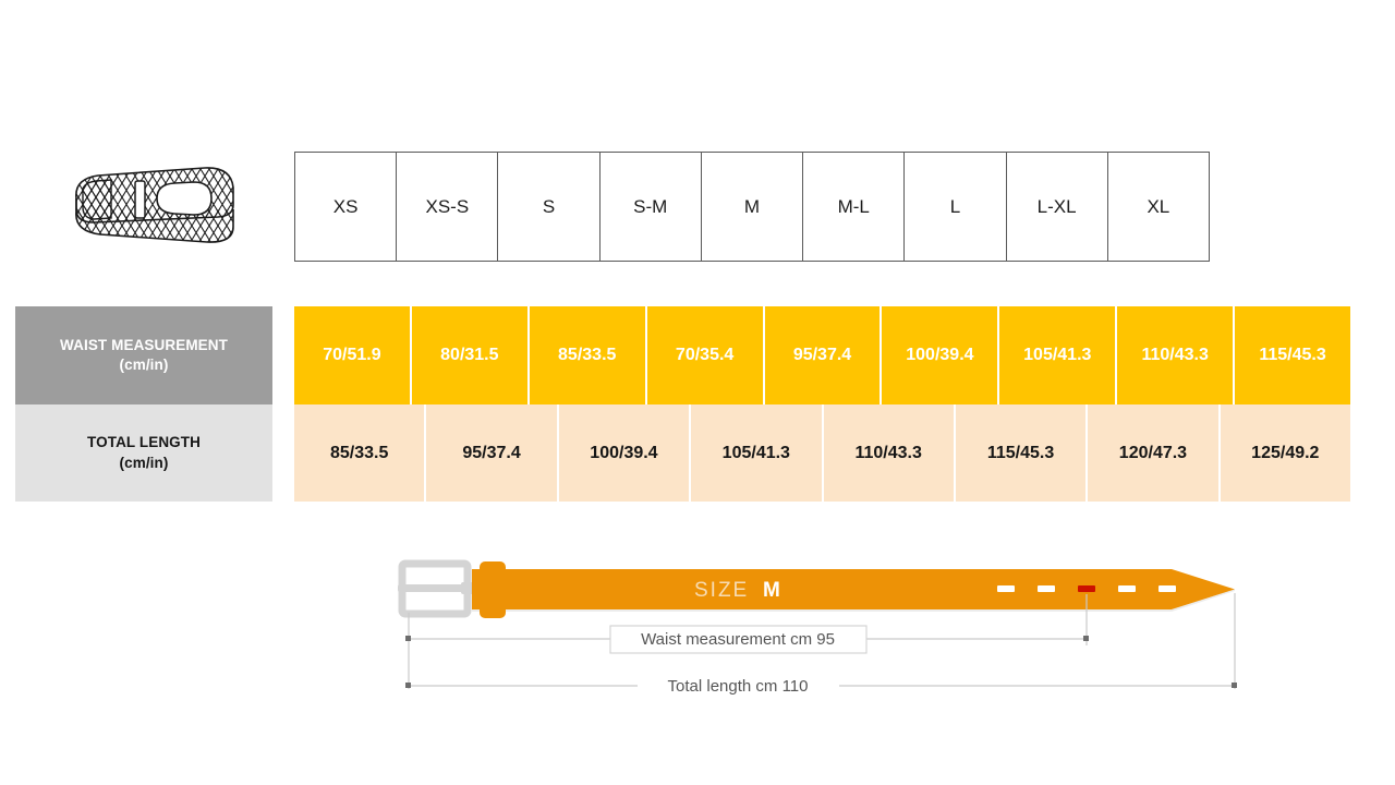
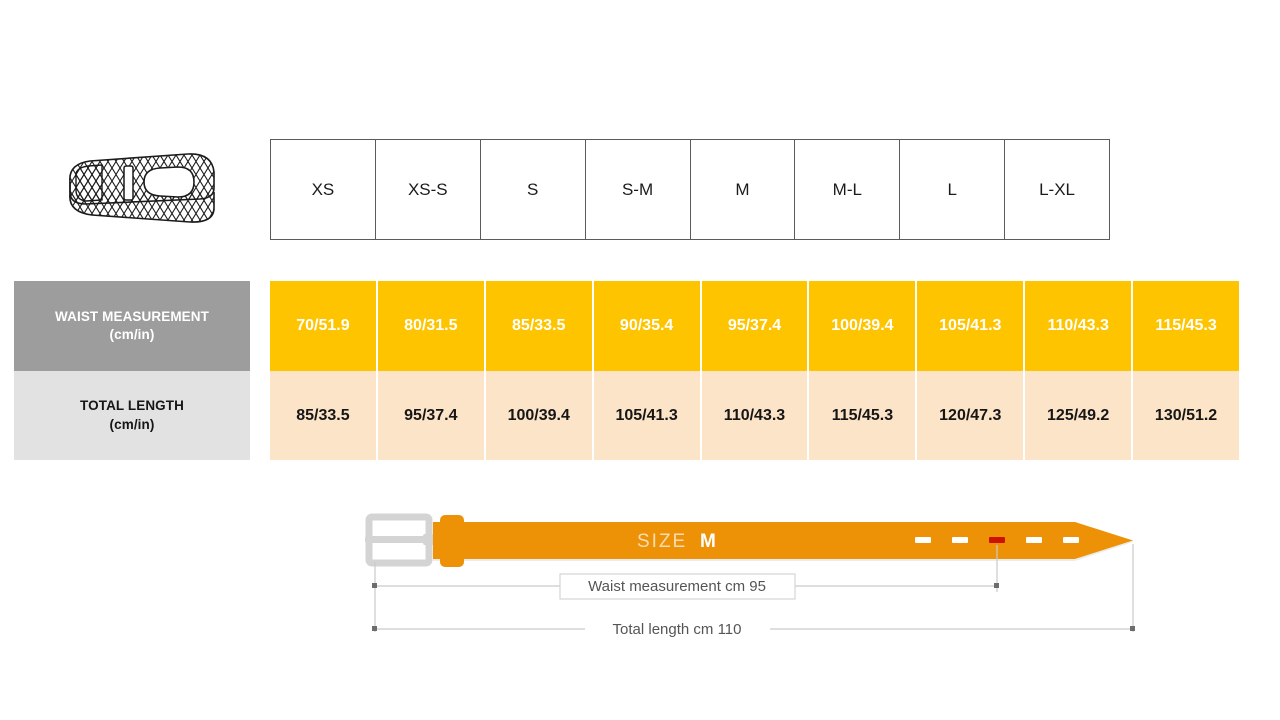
  XS
  XS-S
  S
  S-M
  M
  M-L
  L
  L-XL
- XL
  WAIST MEASUREMENT
  (cm/in)
  70/51.9
  80/31.5
  85/33.5
- 70/35.4
+ 90/35.4
  95/37.4
  100/39.4
  105/41.3
  110/43.3
  115/45.3
  TOTAL LENGTH
  (cm/in)
  85/33.5
  95/37.4
  100/39.4
  105/41.3
  110/43.3
  115/45.3
  120/47.3
  125/49.2
+ 130/51.2
  SIZE
  M
  Waist measurement cm 95
  Total length cm 110
